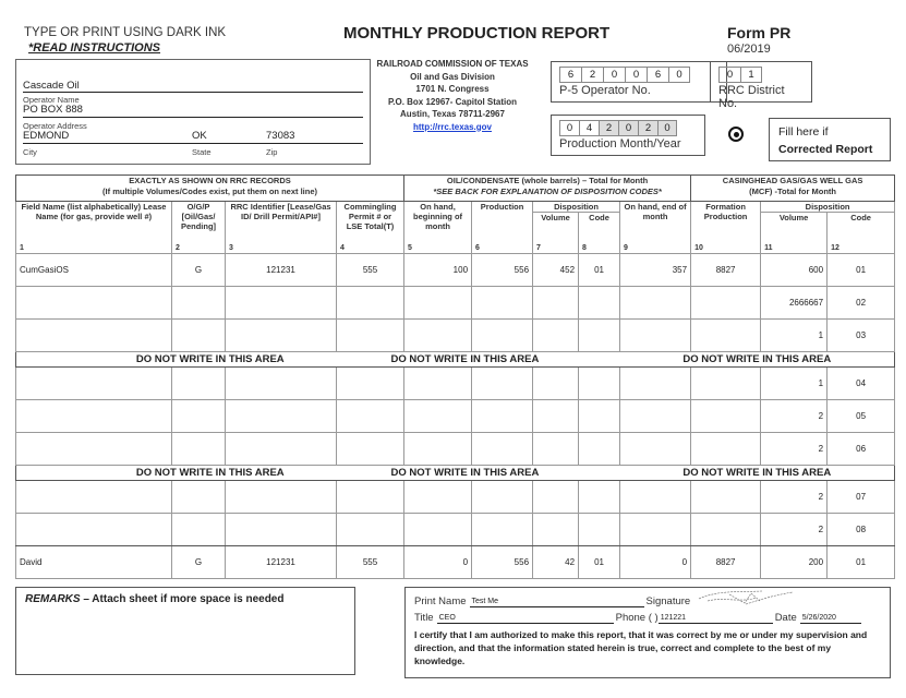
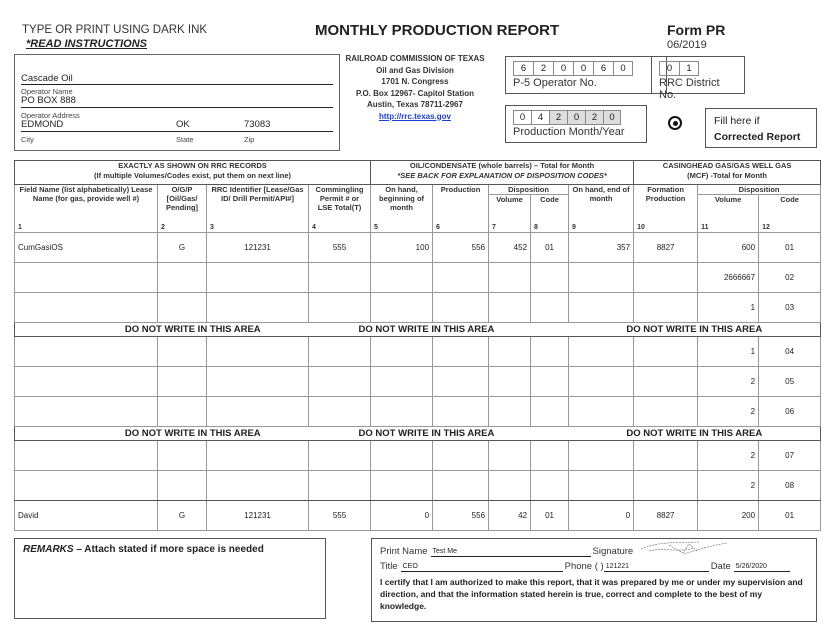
  TYPE OR PRINT USING DARK INK
  *READ INSTRUCTIONS
  MONTHLY PRODUCTION REPORT
  Form PR
  06/2019
  Cascade Oil
  Operator Name
  PO BOX 888
  Operator Address
  EDMOND
  OK
  73083
  City
  State
  Zip
  RAILROAD COMMISSION OF TEXAS
  Oil and Gas Division
  1701 N. Congress
  P.O. Box 12967- Capitol Station
  Austin, Texas 78711-2967
  http://rrc.texas.gov
  6
  2
  0
  0
  6
  0
  P-5 Operator No.
  0
  1
  RRC District No.
  0
  4
  2
  0
  2
  0
  Production Month/Year
  Fill here if
  Corrected Report
  EXACTLY AS SHOWN ON RRC RECORDS (If multiple Volumes/Codes exist, put them on next line)	OIL/CONDENSATE (whole barrels) – Total for Month *SEE BACK FOR EXPLANATION OF DISPOSITION CODES*	CASINGHEAD GAS/GAS WELL GAS (MCF) -Total for Month
  Field Name (list alphabetically) Lease Name (for gas, provide well #)	O/G/P [Oil/Gas/ Pending]	RRC Identifier [Lease/Gas ID/ Drill Permit/API#]	Commingling Permit # or LSE Total(T)	On hand, beginning of month	Production	Disposition	On hand, end of month	Formation Production	Disposition
  Volume	Code	Volume	Code
  CumGasiOS	G	121231	555	100	556	452	01	357	8827	600	01
  										2666667	02
  										1	03
  DO NOT WRITE IN THIS AREA	DO NOT WRITE IN THIS AREA	DO NOT WRITE IN THIS AREA
  										1	04
  										2	05
  										2	06
  DO NOT WRITE IN THIS AREA	DO NOT WRITE IN THIS AREA	DO NOT WRITE IN THIS AREA
  										2	07
  										2	08
  David	G	121231	555	0	556	42	01	0	8827	200	01
- REMARKS – Attach sheet if more space is needed
+ REMARKS – Attach stated if more space is needed
  Print Name
  Signature
  Title
  Phone ( )
  Date
- I certify that I am authorized to make this report, that it was correct by me or under my supervision and direction, and that the information stated herein is true, correct and complete to the best of my knowledge.
+ I certify that I am authorized to make this report, that it was prepared by me or under my supervision and direction, and that the information stated herein is true, correct and complete to the best of my knowledge.
